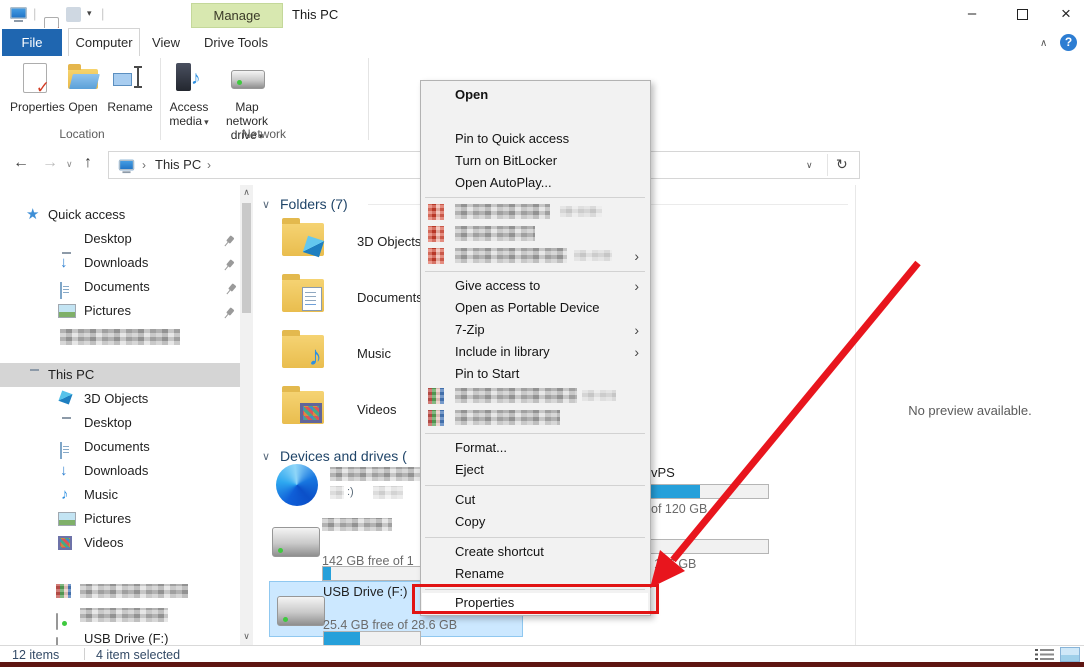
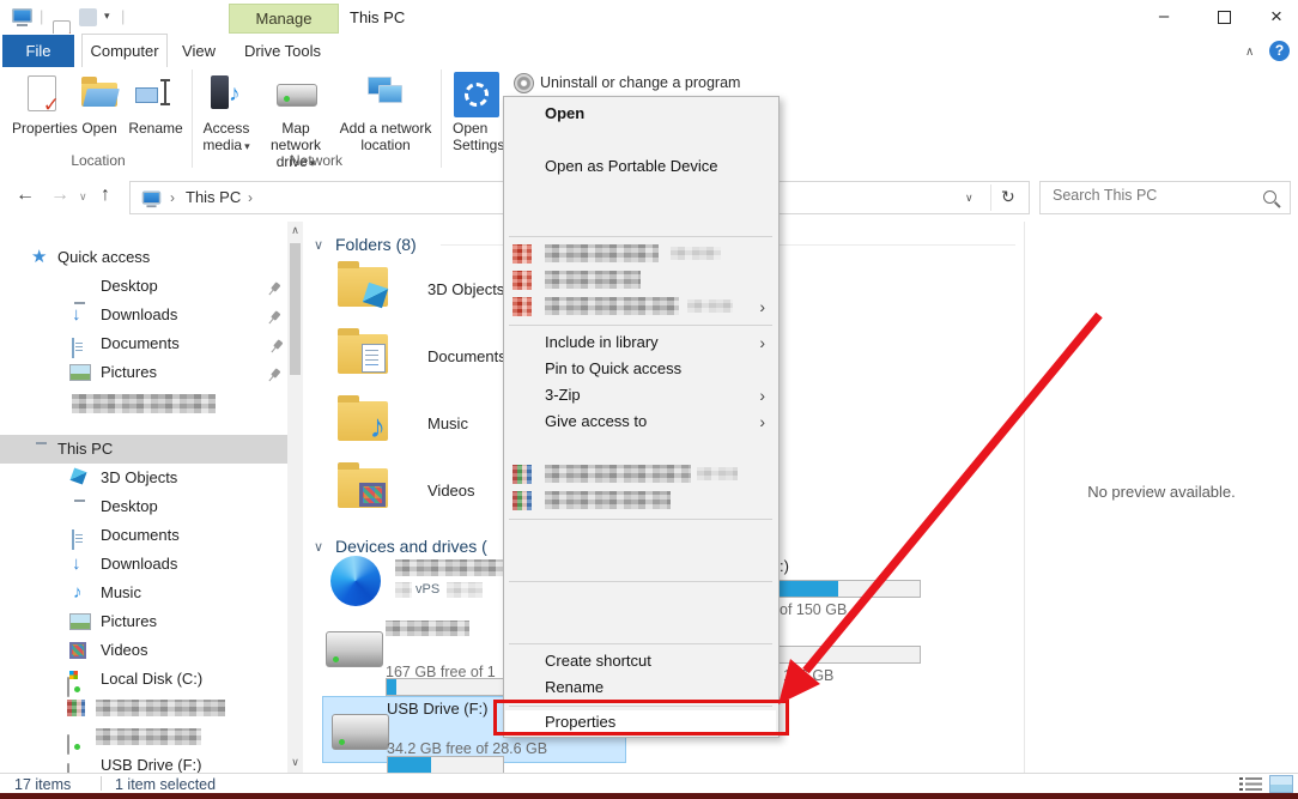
  |
  ▾
  |
  Manage
  This PC
  –
  ×
  File
  Computer
  View
  Drive Tools
  ∧
  ?
  ✓
  Propertie
  Open
  Rename
  Location
  ♪
  Access media
  Map network drive
+ Add a network location
  Network
+ Open Settings
+ Uninstall or change a program
  ←
  →
  ∨
  ↑
  ›
  This PC
  ›
  ∨
  ↻
+ Search This PC
  ★
  Quick access
  Desktop
  ↓
  Downloads
  Documents
  Pictures
  This PC
  3D Objects
  Desktop
  Documents
  ↓
  Downloads
  ♪
  Music
  Pictures
  Videos
+ Local Disk (C:)
  USB Drive (F:)
  ∧
  ∨
  ∨
- Folders (7)
+ Folders (8)
  3D Objects
  Document
  ♪
  Music
  Videos
  ∨
  Devices and drives (
- :)
+ vPS
- 142 GB free of 1
+ 167 GB free of 1
  USB Drive (F:)
- 25.4 GB free of 28.6 GB
+ 34.2 GB free of 28.6 GB
- vPS
+ :)
- of 120 GB
+ of 150 GB
  No preview available.
- 12 items
+ 17 items
- 4 item selected
+ 1 item selected
  Open
- Pin to Quick access
+ Open as Portable Device
- Turn on BitLocker
- Open AutoPlay...
  ›
- Give access to
+ Include in library
  ›
- Open as Portable Device
+ Pin to Quick access
- 7-Zip
+ 3-Zip
  ›
- Include in library
+ Give access to
  ›
- Pin to Start
- Format...
- Eject
- Cut
- Copy
  Create shortcut
  Rename
  Properties
